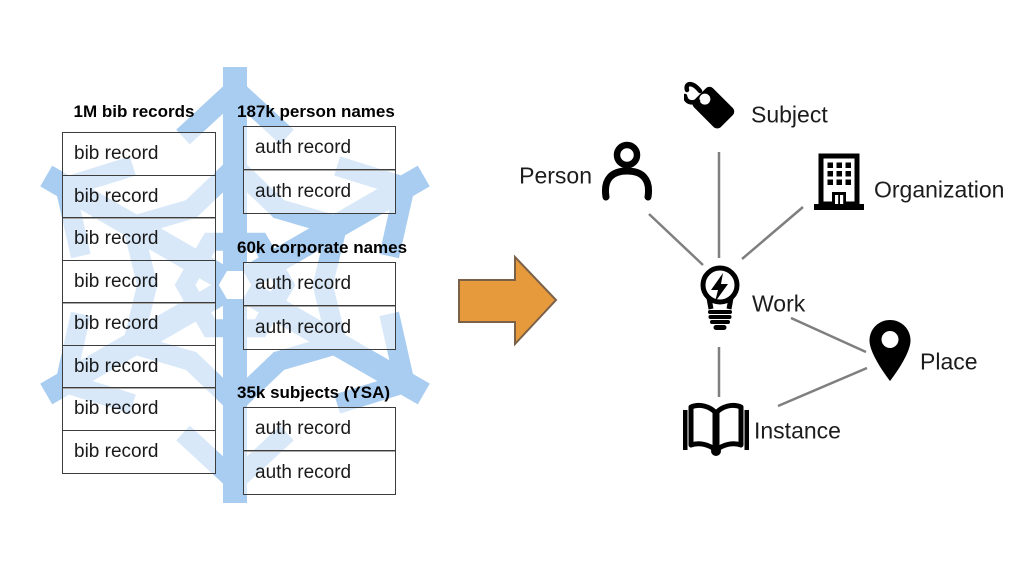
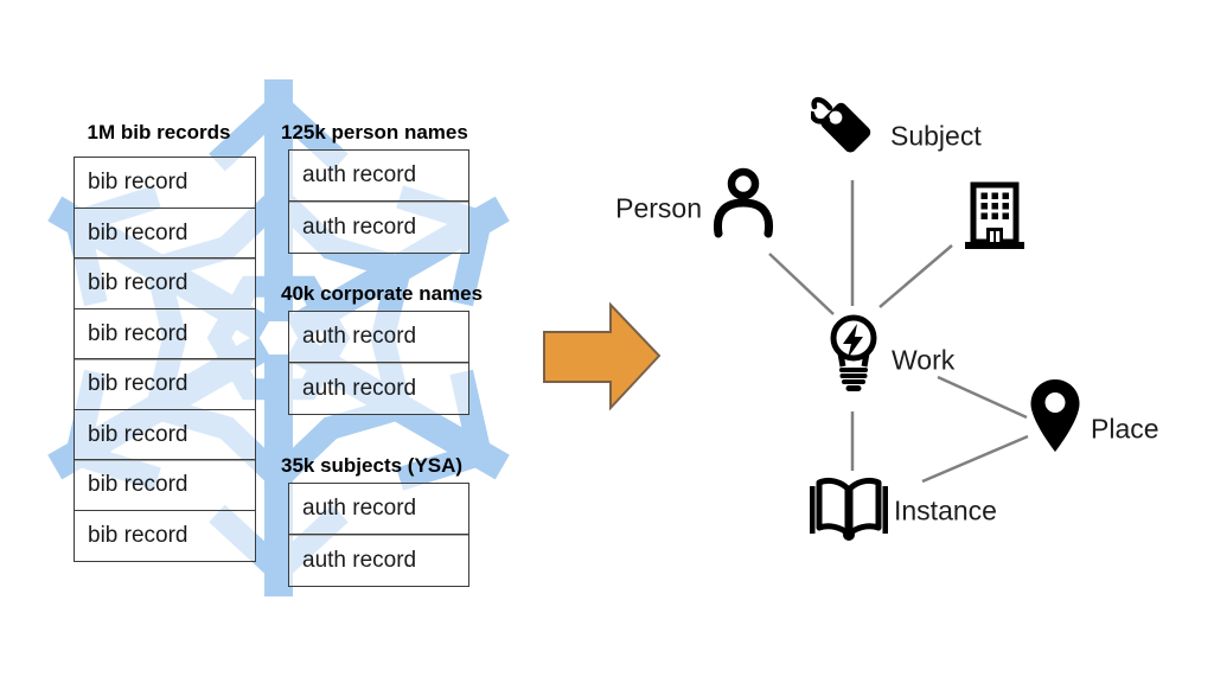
  1M bib records
  bib record
  bib record
  bib record
  bib record
  bib record
  bib record
  bib record
  bib record
- 187k person names
+ 125k person names
  auth record
  auth record
- 60k corporate names
+ 40k corporate names
  auth record
  auth record
  35k subjects (YSA)
  auth record
  auth record
  Subject
  Person
- Organization
  Work
  Place
  Instance
